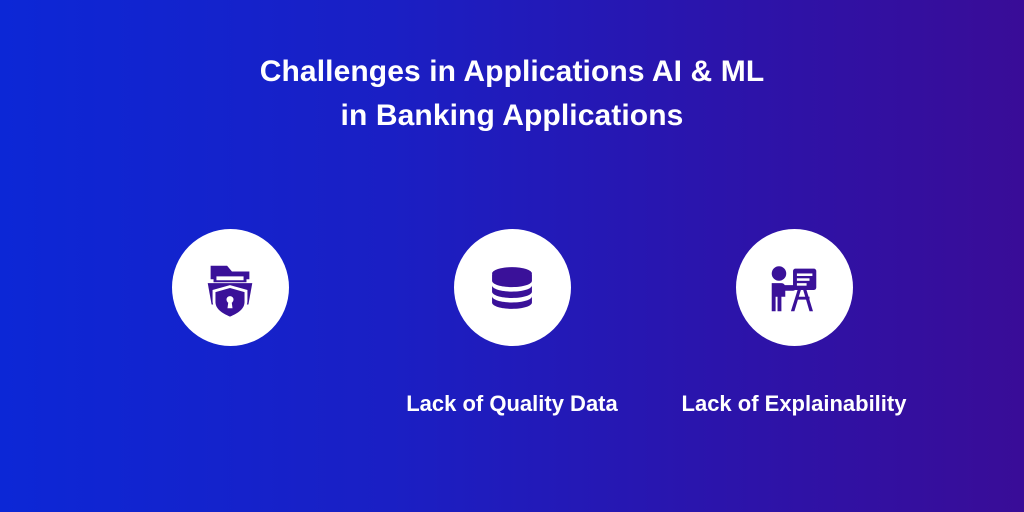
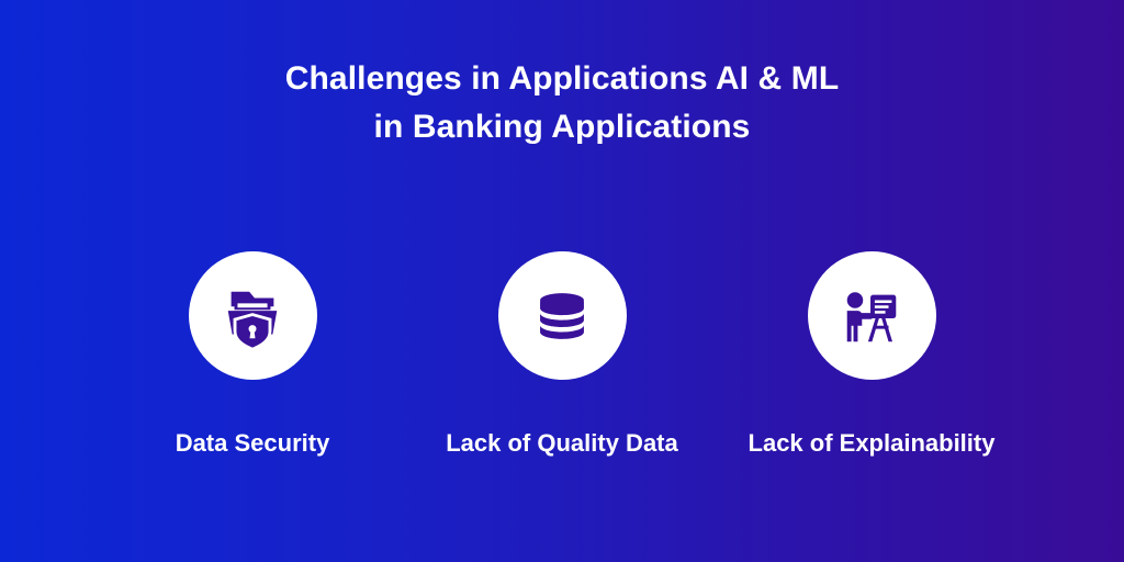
  Challenges in Applications AI & ML
  in Banking Applications
+ Data Security
  Lack of Quality Data
  Lack of Explainability
